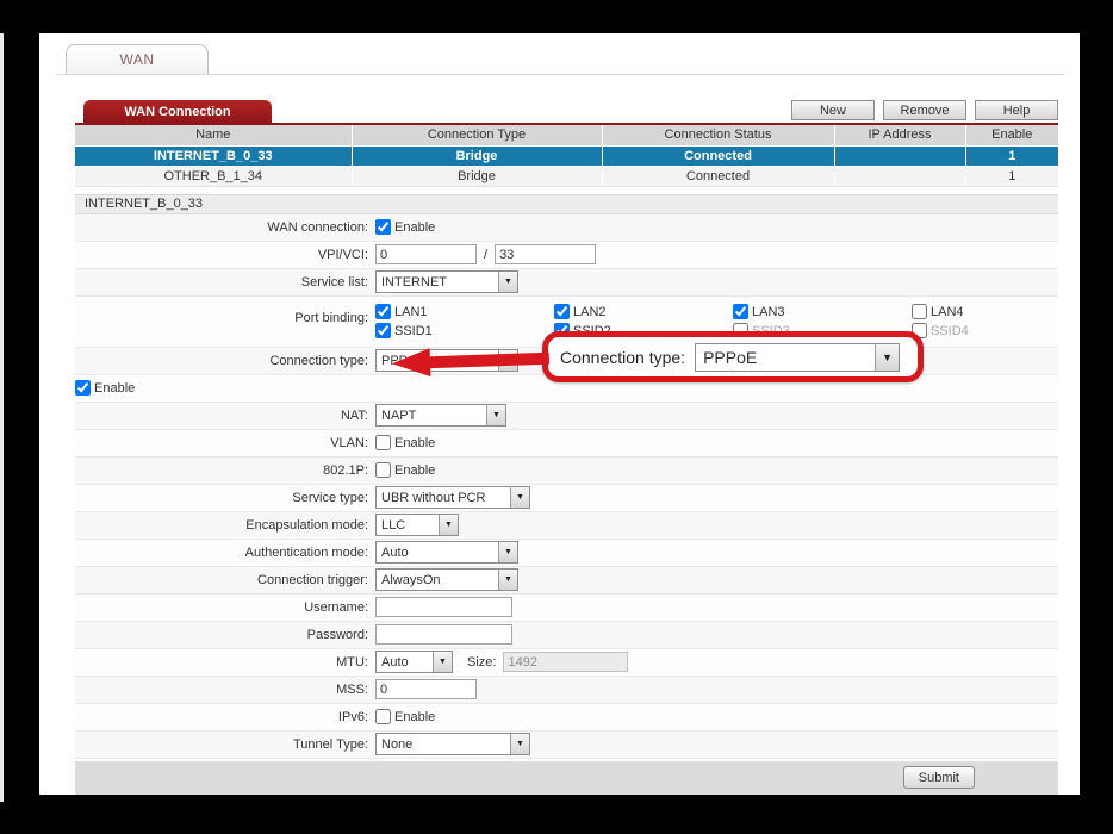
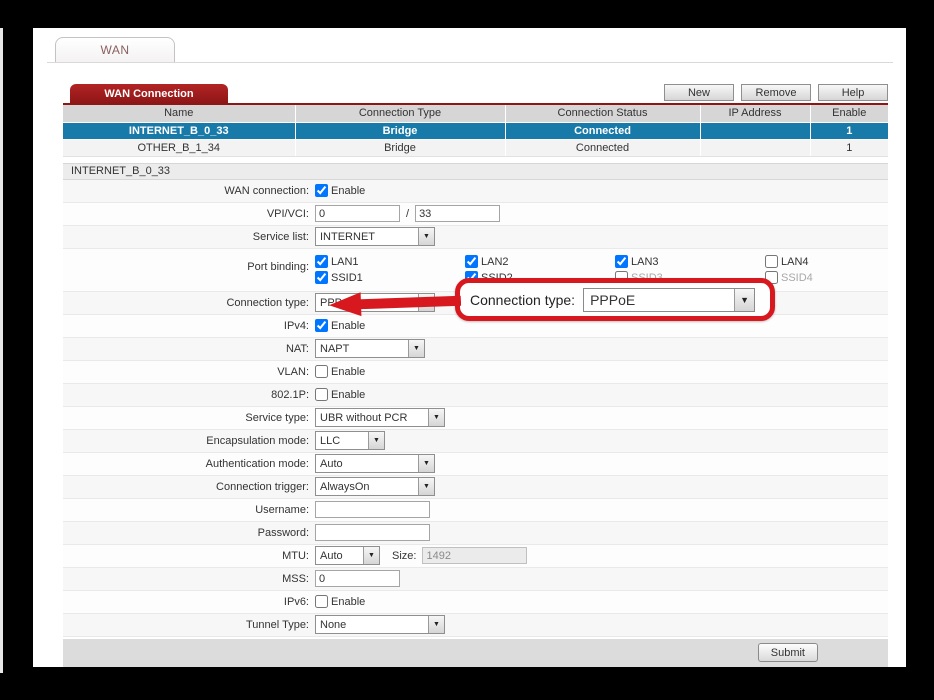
  WAN
  WAN Connection
  New
  Remove
  Help
  Name	Connection Type	Connection Status	IP Address	Enable
  INTERNET_B_0_33	Bridge	Connected		1
  OTHER_B_1_34	Bridge	Connected		1
  INTERNET_B_0_33
  WAN connection:
  Enable
  VPI/VCI:
  0
  /
  33
  Service list:
  INTERNET
  Port binding:
  LAN1
  LAN2
  LAN3
  LAN4
  SSID1
  SSID4
  Connection type:
+ IPv4:
  Enable
  NAT:
  NAPT
  VLAN:
  Enable
  802.1P:
  Enable
  Service type:
  UBR without PCR
  Encapsulation mode:
  LLC
  Authentication mode:
  Auto
  Connection trigger:
  AlwaysOn
  Username:
  Password:
  MTU:
  Auto
  Size:
  1492
  MSS:
  0
  IPv6:
  Enable
  Tunnel Type:
  None
  Submit
  Connection type:
  PPPoE
  ▼
